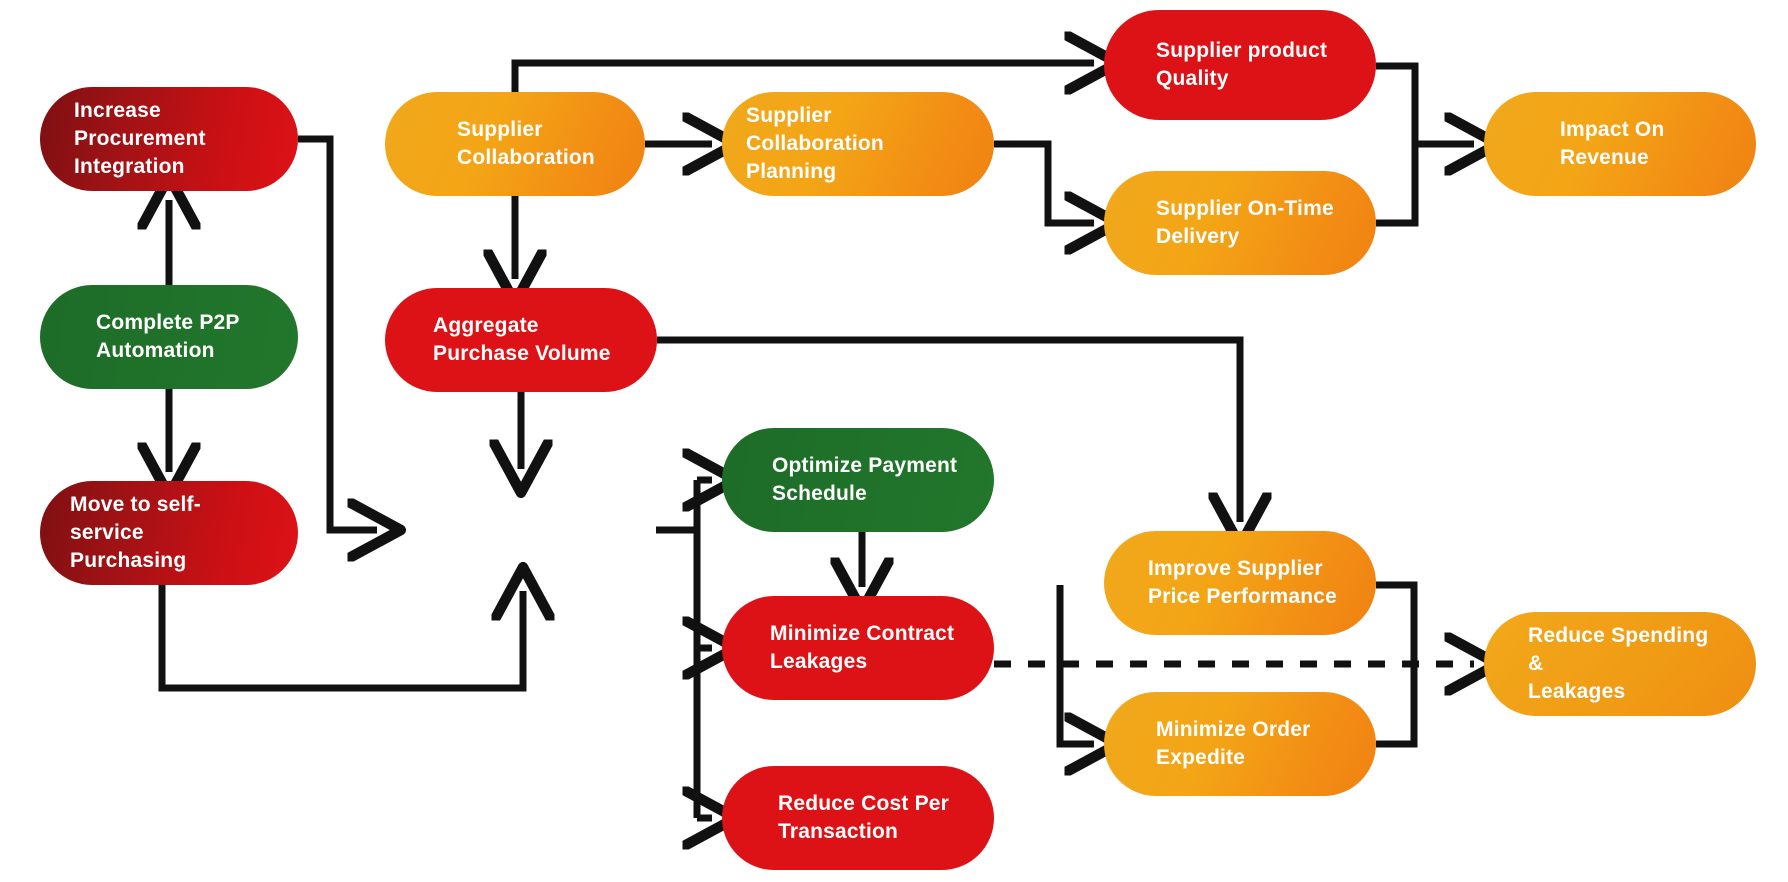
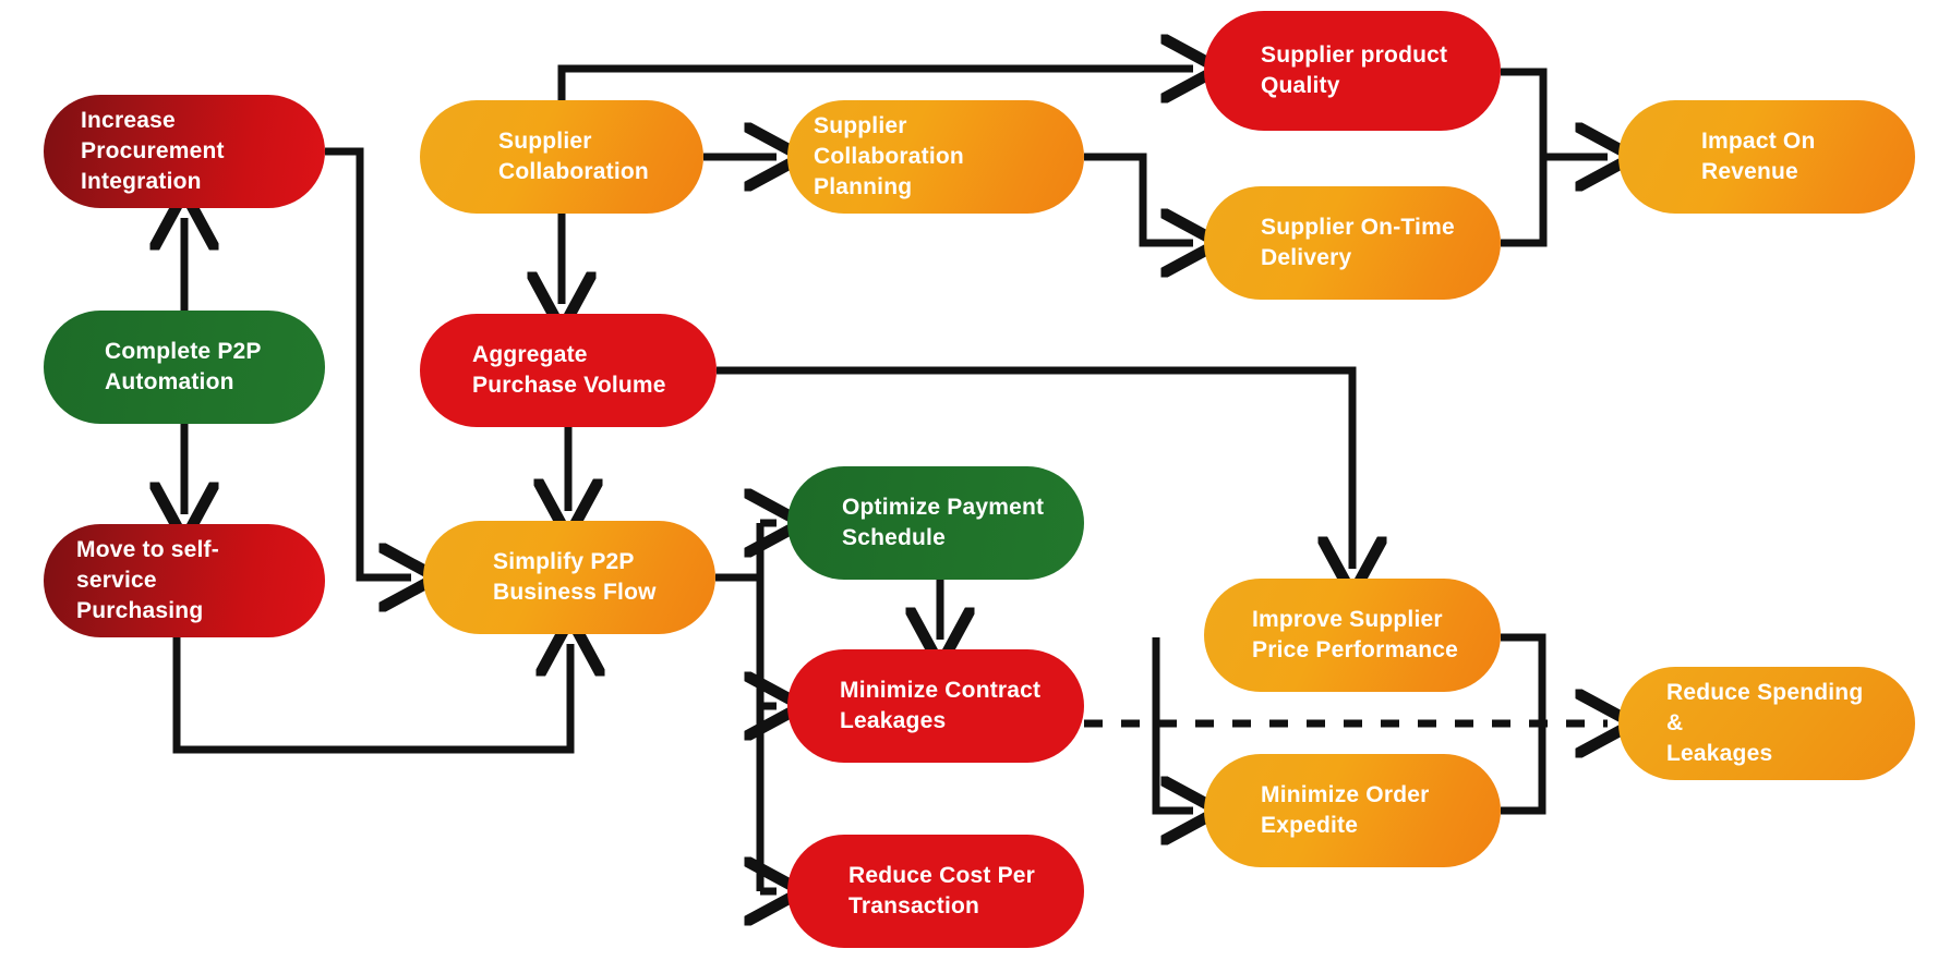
  Increase Procurement
  Integration
  Complete P2P
  Automation
  Move to self-service
  Purchasing
  Supplier
  Collaboration
  Supplier
  Collaboration Planning
  Aggregate
  Purchase Volume
+ Simplify P2P
+ Business Flow
  Supplier product
  Quality
  Supplier On-Time
  Delivery
  Impact On
  Revenue
  Optimize Payment
  Schedule
  Minimize Contract
  Leakages
  Reduce Cost Per
  Transaction
  Improve Supplier
  Price Performance
  Minimize Order
  Expedite
  Reduce Spending &
  Leakages
